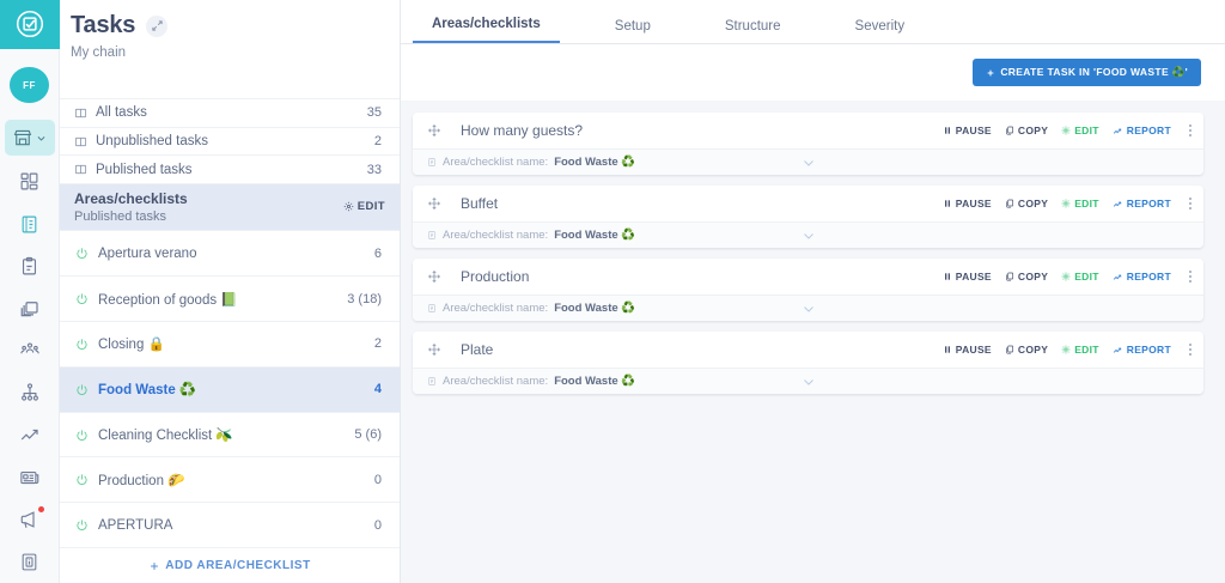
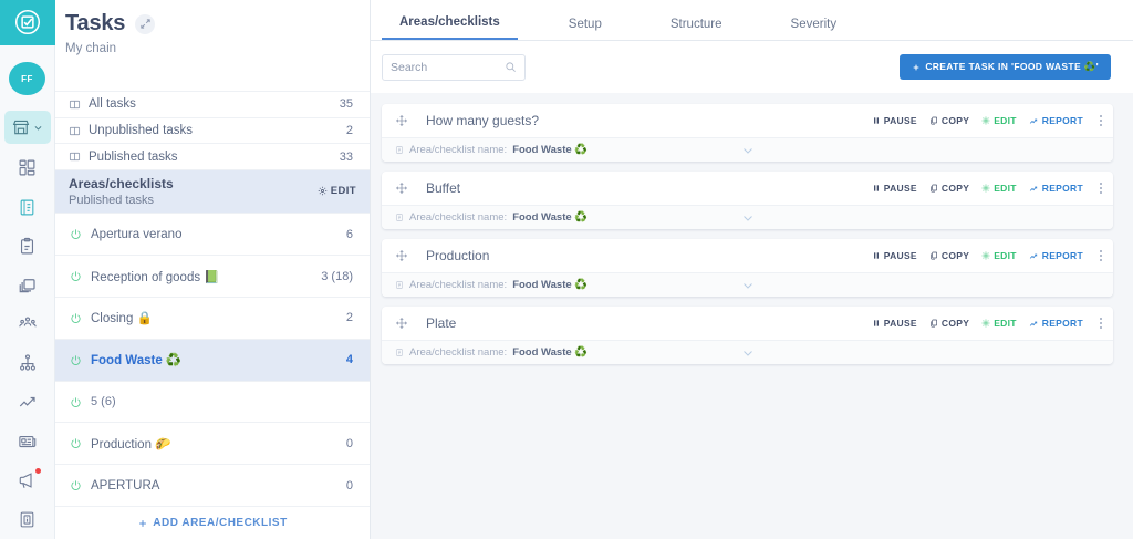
  FF
  Tasks
  My chain
  All tasks
  35
  Unpublished tasks
  2
  Published tasks
  33
  Areas/checklists
  Published tasks
  EDIT
  Apertura verano
  6
  Reception of goods 📗
  3 (18)
  Closing 🔒
  2
  Food Waste ♻️
  4
- Cleaning Checklist 🫒
  5 (6)
  Production 🌮
  0
  APERTURA
  0
  ADD AREA/CHECKLIST
  Areas/checklists
  Setup
  Structure
  Severity
+ Search
  CREATE TASK IN 'FOOD WASTE ♻️'
  How many guests?
  PAUSE
  COPY
  EDIT
  REPORT
  Area/checklist name:
  Food Waste ♻️
  Buffet
  PAUSE
  COPY
  EDIT
  REPORT
  Area/checklist name:
  Food Waste ♻️
  Production
  PAUSE
  COPY
  EDIT
  REPORT
  Area/checklist name:
  Food Waste ♻️
  Plate
  PAUSE
  COPY
  EDIT
  REPORT
  Area/checklist name:
  Food Waste ♻️
